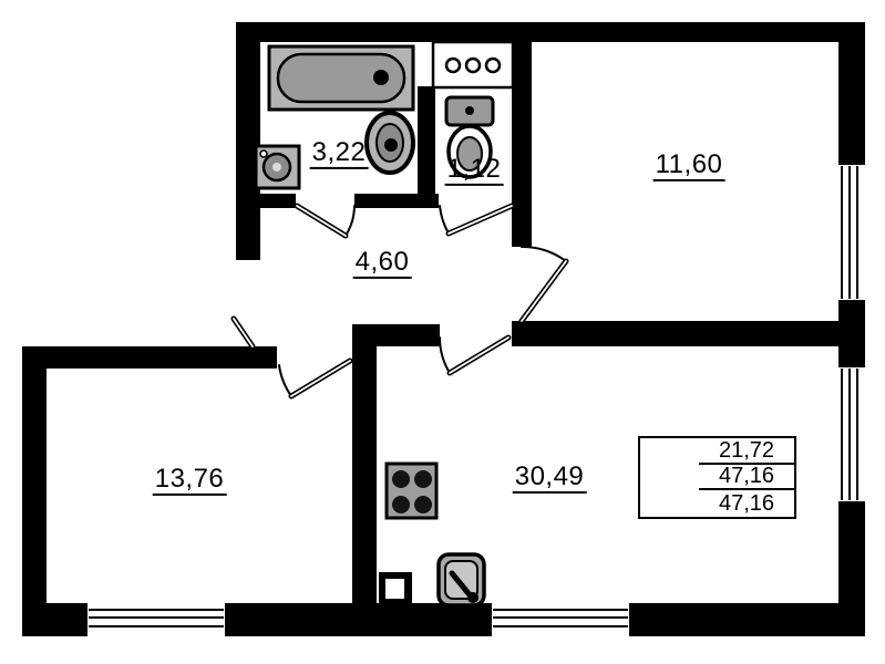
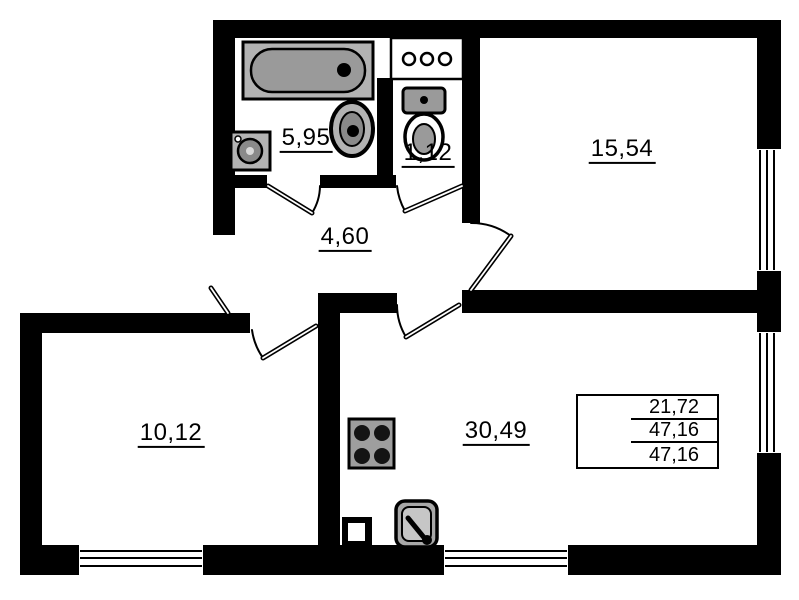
- 3,22
+ 5,95
  1,12
  4,60
- 11,60
+ 15,54
- 13,76
+ 10,12
  30,49
  21,72
  47,16
  47,16
